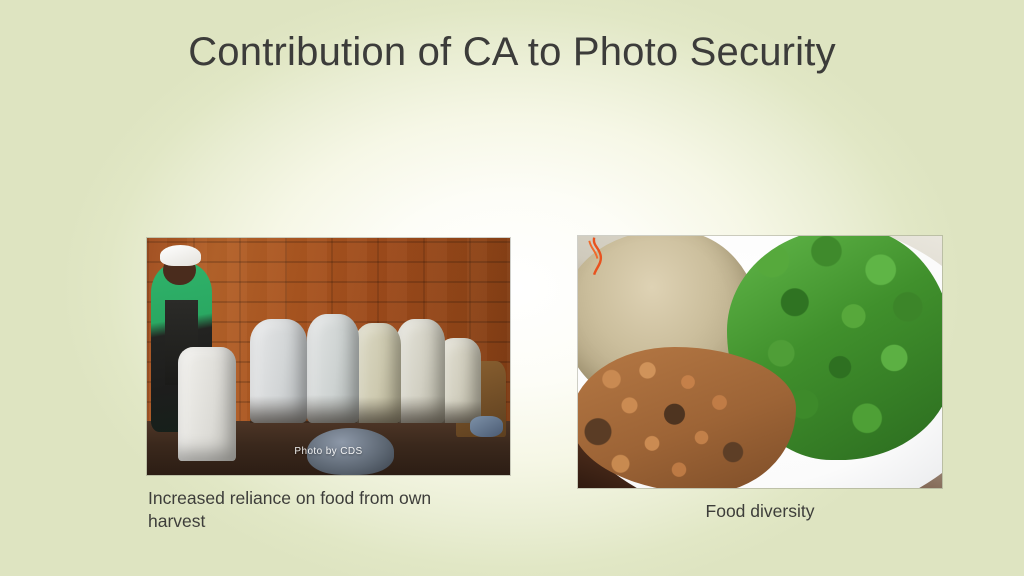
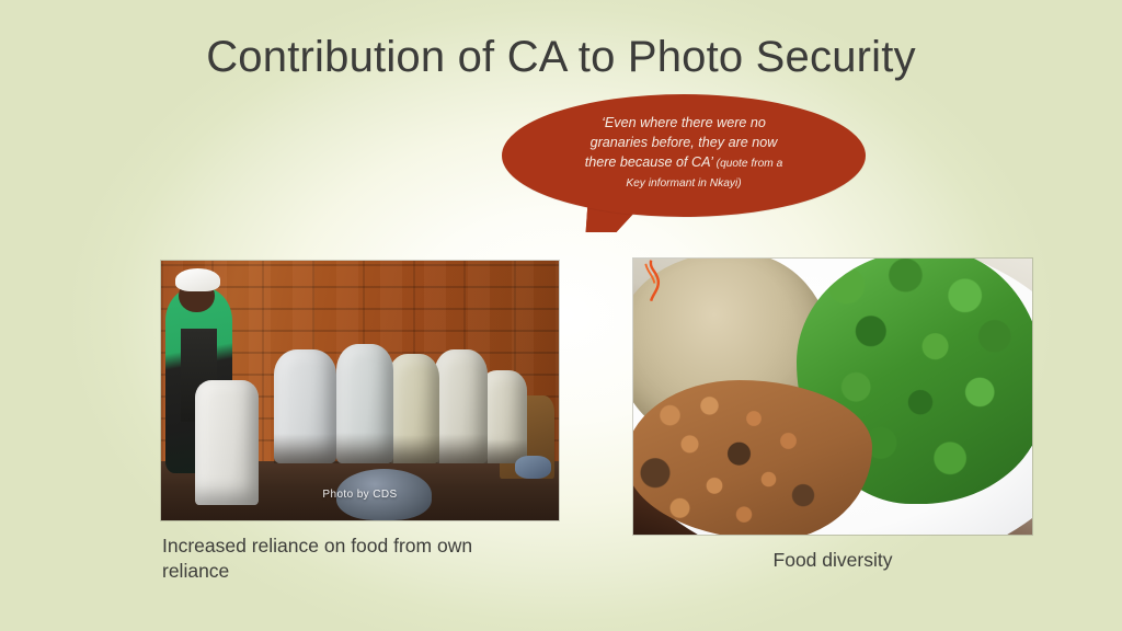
  Contribution of CA to Photo Security
+ ‘Even where there were no
+ granaries before, they are now
+ there because of CA’ (quote from a
+ Key informant in Nkayi)
  Photo by CDS
- Increased reliance on food from own harvest
+ Increased reliance on food from own reliance
  Food diversity
